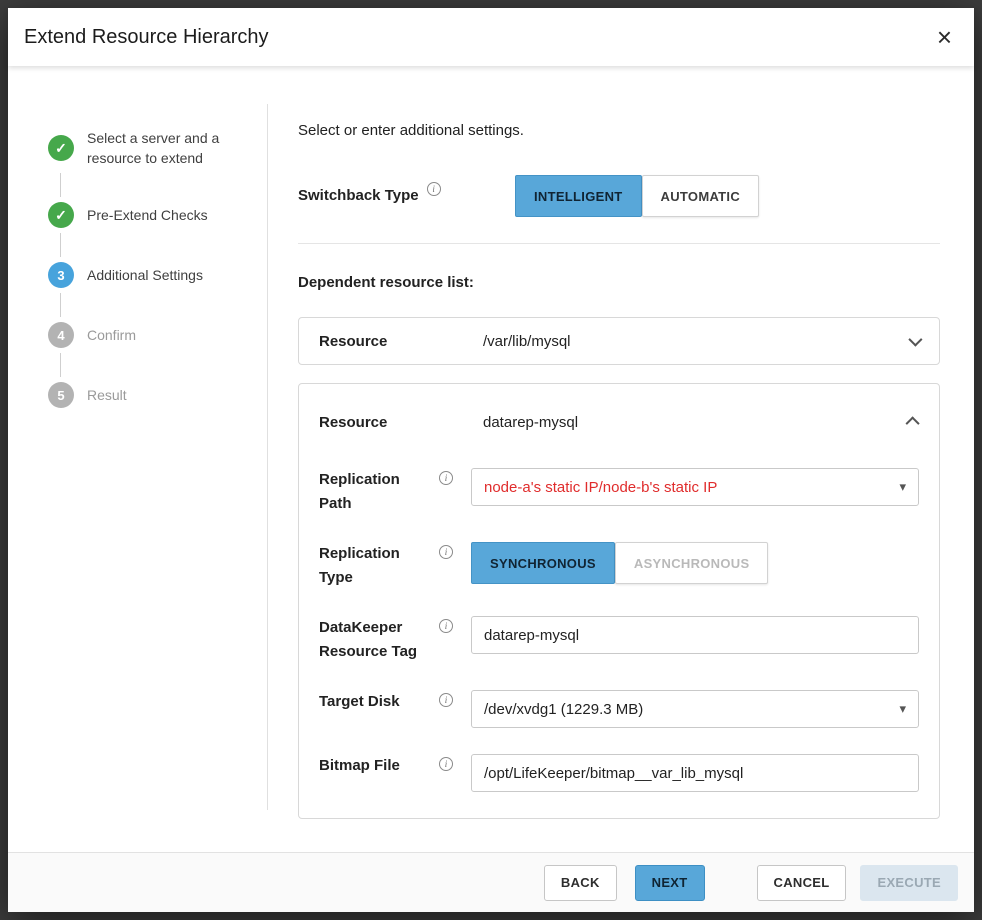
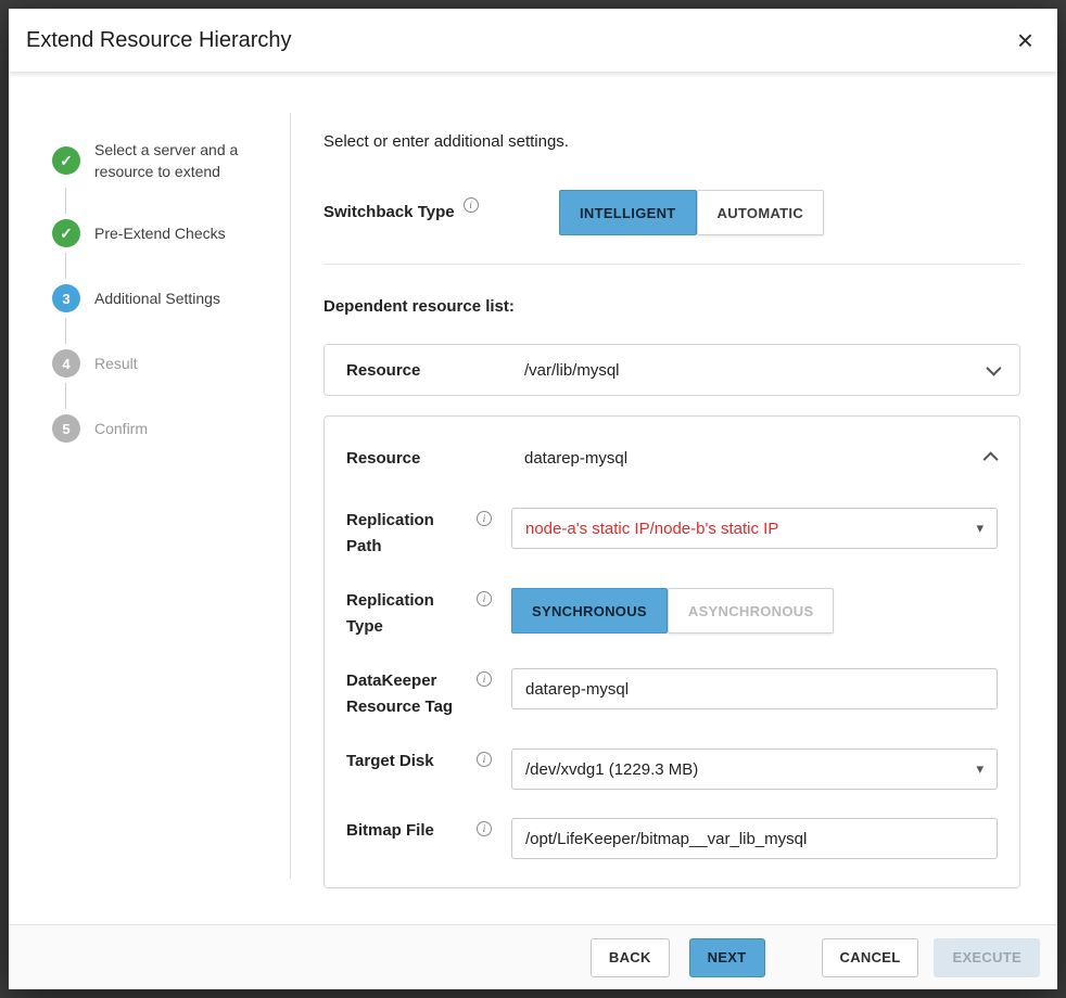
  Extend Resource Hierarchy
  ×
  ✓
  Select a server and a resource to extend
  ✓
  Pre-Extend Checks
  3
  Additional Settings
  4
- Confirm
+ Result
  5
- Result
+ Confirm
  Select or enter additional settings.
  Switchback Type
  i
  INTELLIGENT
  AUTOMATIC
  Dependent resource list:
  Resource
  /var/lib/mysql
  Resource
  datarep-mysql
  Replication Path
  i
  node-a's static IP/node-b's static IP
  ▾
  Replication Type
  i
  SYNCHRONOUS
  ASYNCHRONOUS
  DataKeeper Resource Tag
  i
  datarep-mysql
  Target Disk
  i
  /dev/xvdg1 (1229.3 MB)
  ▾
  Bitmap File
  i
  /opt/LifeKeeper/bitmap__var_lib_mysql
  BACK
  NEXT
  CANCEL
  EXECUTE
